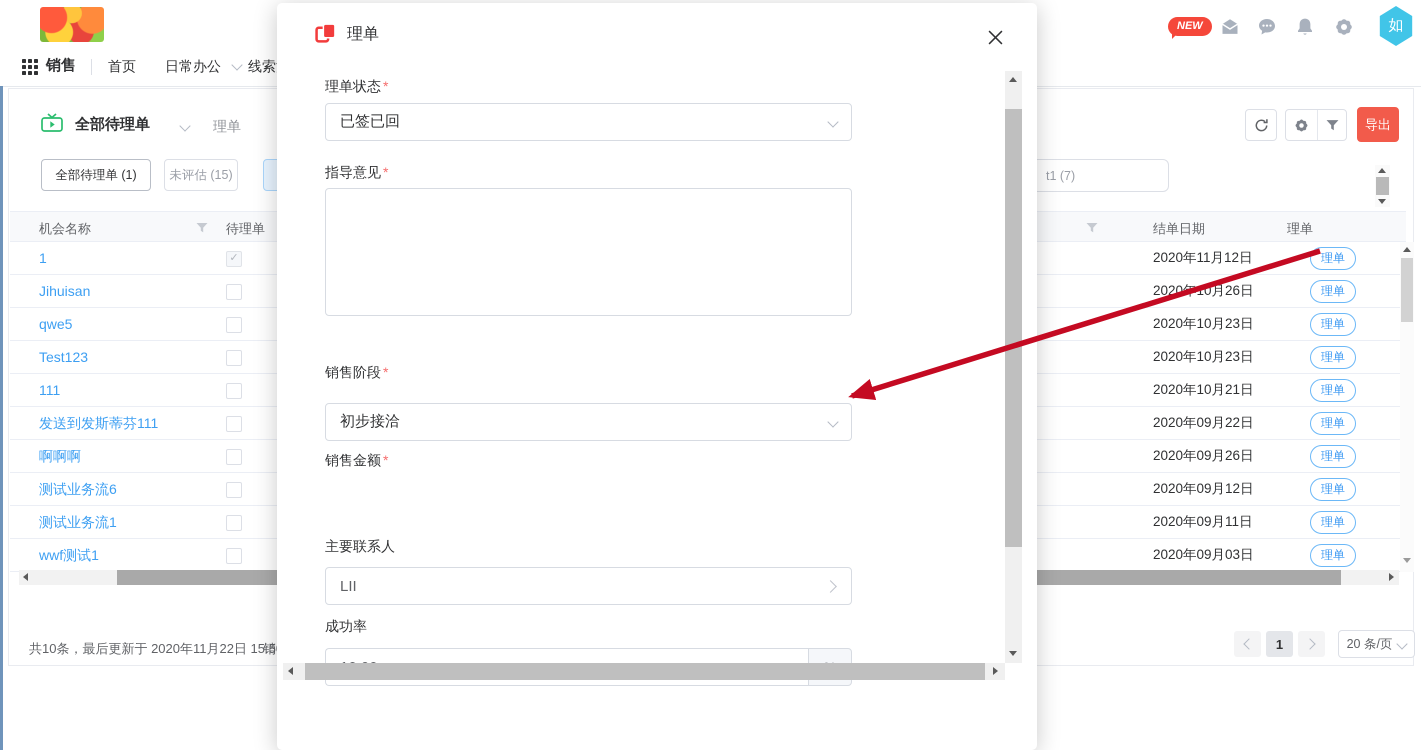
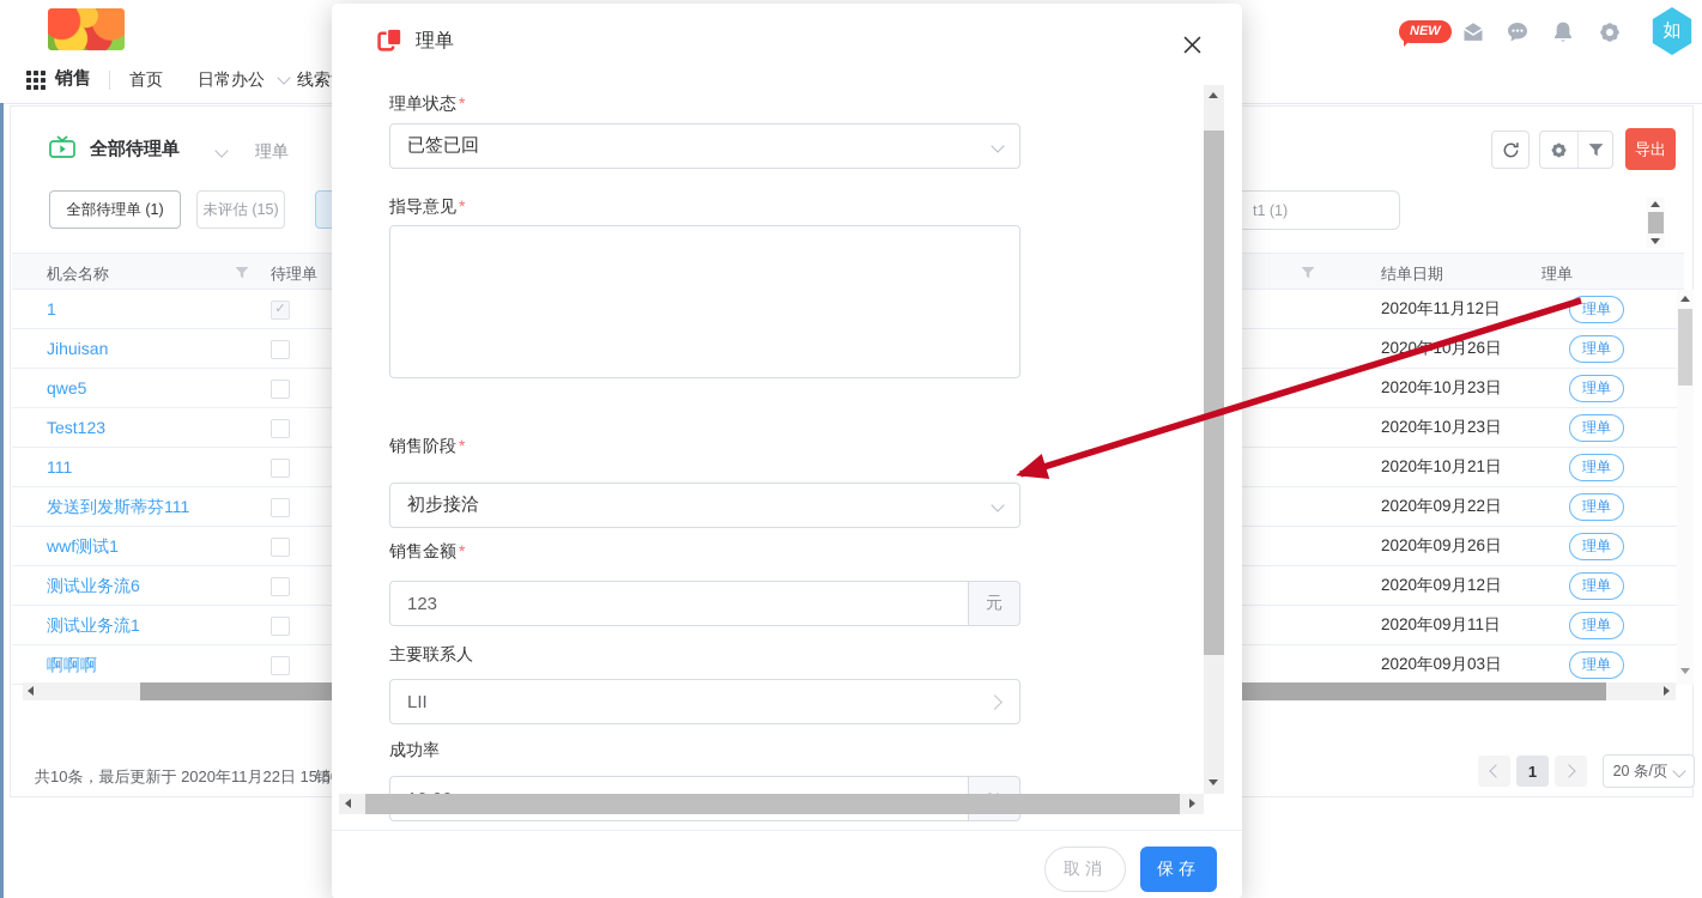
  NEW
  如
  销售
  首页
  日常办公
  全部待理单
  理单
  导出
  全部待理单 (1)
  未评估 (15)
- t1 (7)
+ t1 (1)
  机会名称
  待理单
  结单日期
  理单
  1
  ✓
  2020年11月12日
  理单
  Jihuisan
  20200月26日
  理单
  qwe5
  2020年10月23日
  理单
  Test123
  2020年10月23日
  理单
  111
  2020年10月21日
  理单
  发送到发斯蒂芬111
  2020年09月22日
  理单
- 啊啊啊
+ wwf测试1
  2020年09月26日
  理单
  测试业务流6
  2020年09月12日
  理单
  测试业务流1
  2020年09月11日
  理单
- wwf测试1
+ 啊啊啊
  2020年09月03日
  理单
  共10条，最后更新于 2020年11月22日 15:5
  销
  1
  20 条/页
  理单
  理单状态 *
  已签已回
  指导意见 *
  销售阶段 *
  初步接洽
  销售金额 *
+ 123
+ 元
  主要联系人
  LII
  成功率
+ 取消
+ 保存
